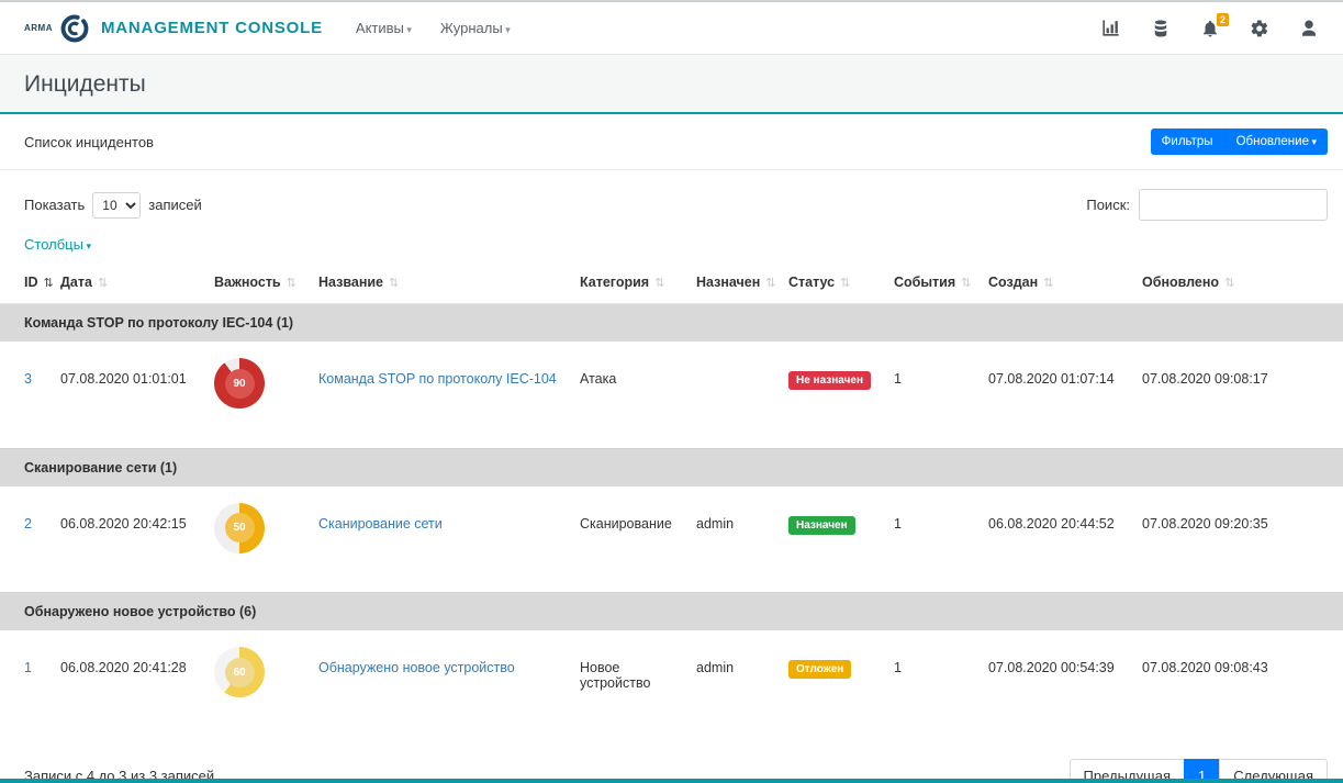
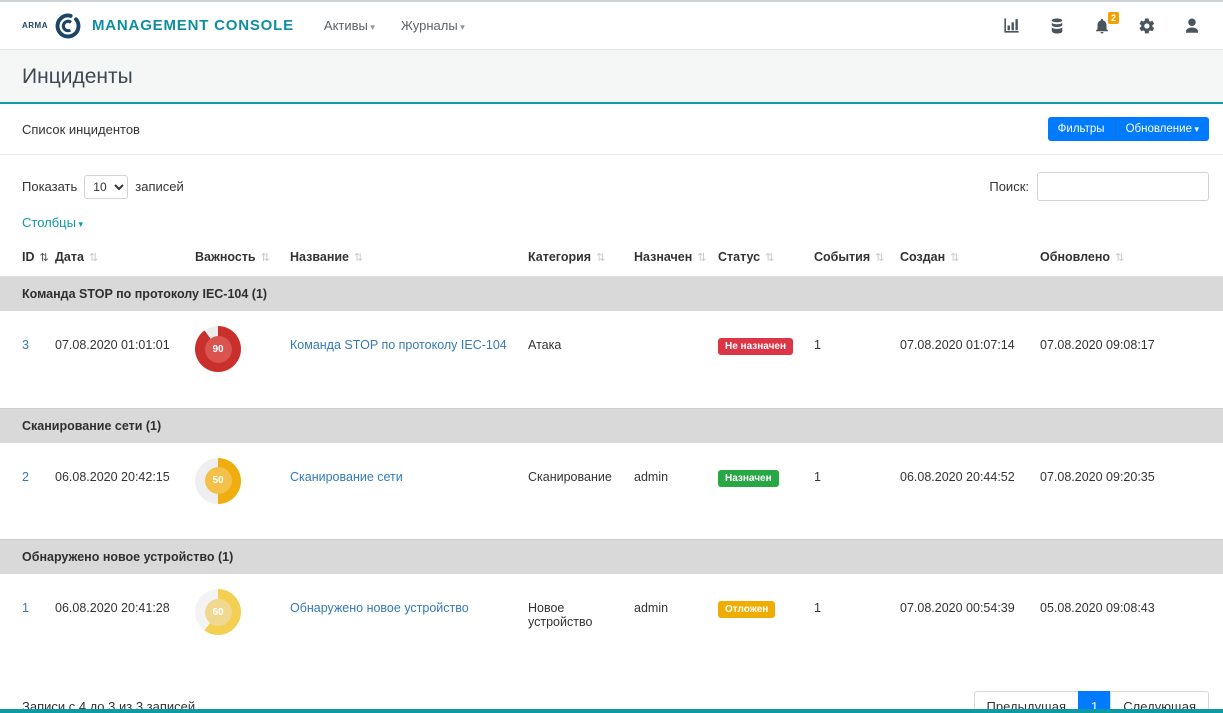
  ARMA
  MANAGEMENT CONSOLE
  Активы
  Журналы
  2
  Инциденты
  Список инцидентов
  Фильтры
  Обновление
  Показать
  10
  записей
  Поиск:
  Столбцы
  ID ⇅	Дата ⇅	Важность ⇅	Название ⇅	Категория ⇅	Назначен ⇅	Статус ⇅	События ⇅	Создан ⇅	Обновлено ⇅
  Команда STOP по протоколу IEC-104 (1)
  3	07.08.2020 01:01:01	90	Команда STOP по протоколу IEC-104	Атака		Не назначен	1	07.08.2020 01:07:14	07.08.2020 09:08:17
  Сканирование сети (1)
  2	06.08.2020 20:42:15	50	Сканирование сети	Сканирование	admin	Назначен	1	06.08.2020 20:44:52	07.08.2020 09:20:35
- Обнаружено новое устройство (6)
+ Обнаружено новое устройство (1)
- 1	06.08.2020 20:41:28	60	Обнаружено новое устройство	Новое устройство	admin	Отложен	1	07.08.2020 00:54:39	07.08.2020 09:08:43
+ 1	06.08.2020 20:41:28	60	Обнаружено новое устройство	Новое устройство	admin	Отложен	1	07.08.2020 00:54:39	05.08.2020 09:08:43
  Записи с 4 до 3 из 3 записей
  Предыдущая
  1
  Следующая
